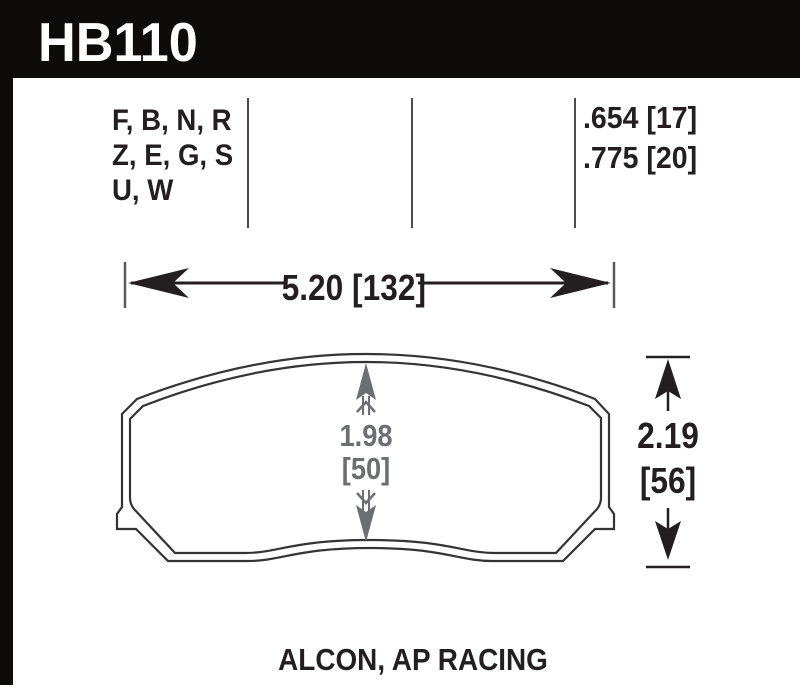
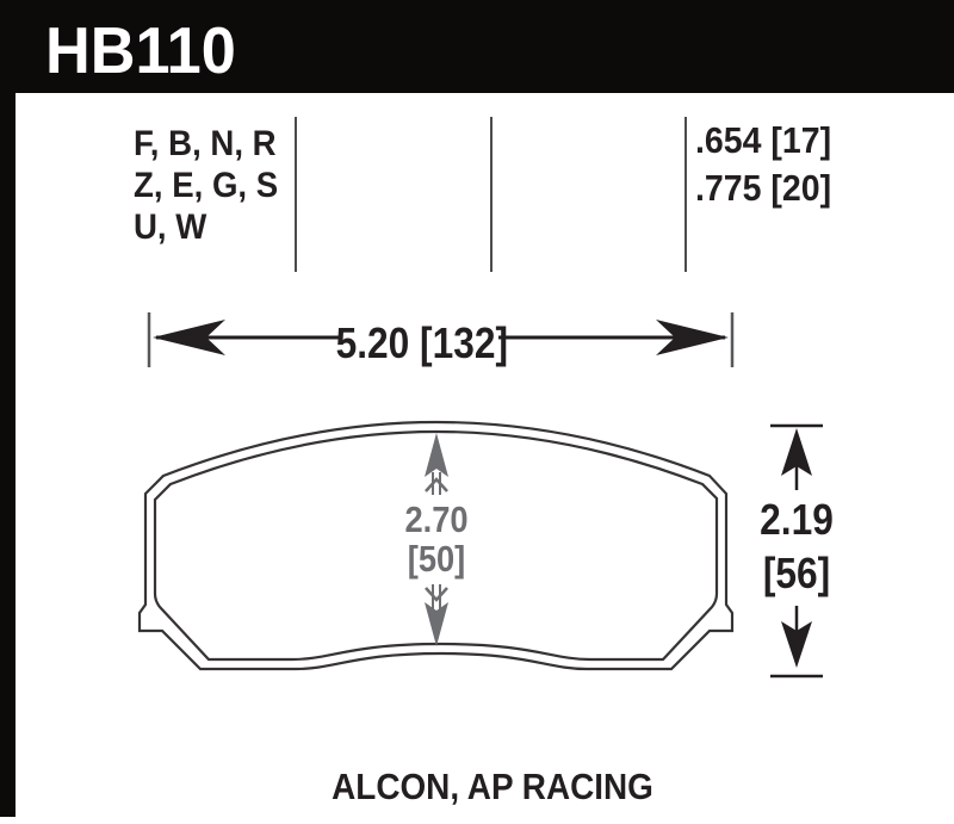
  HB110
  F, B, N, R
  Z, E, G, S
  U, W
  .654 [17]
  .775 [20]
  5.20 [132]
- 1.98
+ 2.70
  [50]
  2.19
  [56]
  ALCON, AP RACING
